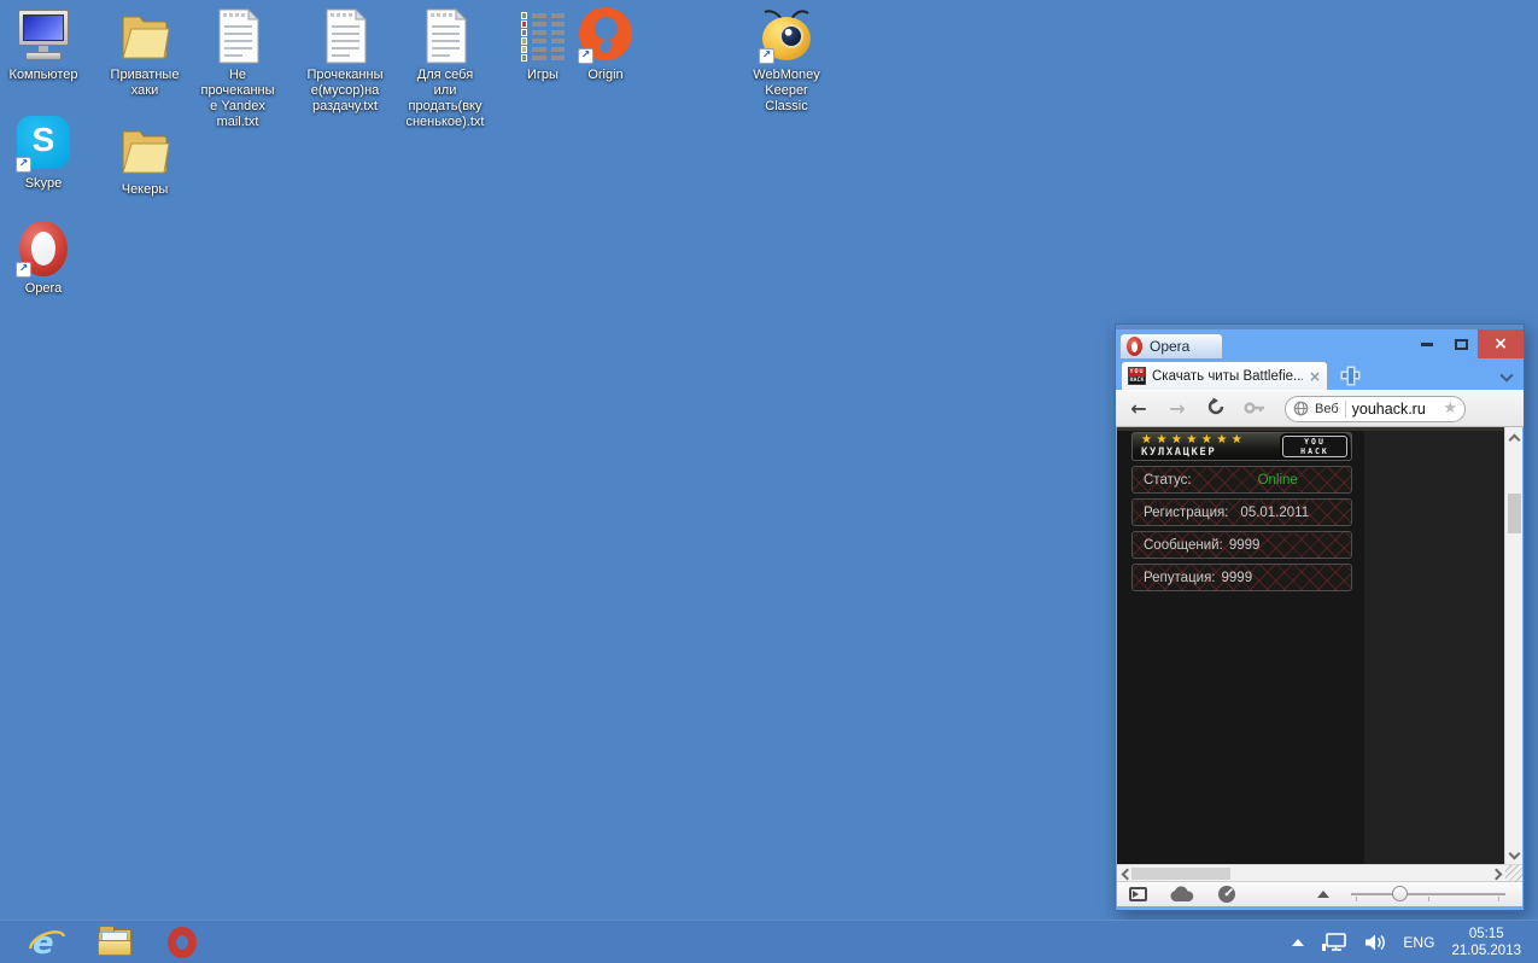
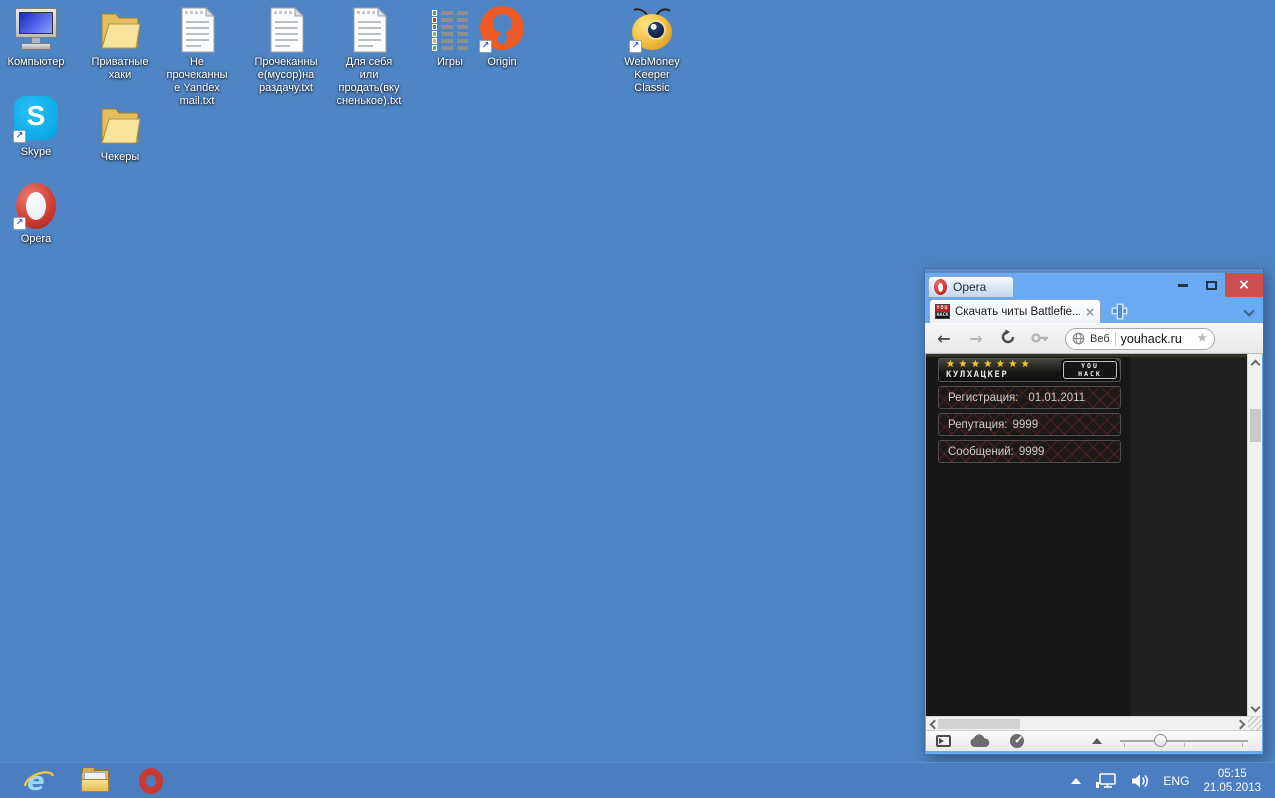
  Компьютер
  Приватные
  хаки
  Не
  прочеканны
  е Yandex
  mail.txt
  Прочеканны
  е(мусор)на
  раздачу.txt
  Для себя
  или
  продать(вку
  сненькое).txt
  Игры
  ↗
  Origin
  ↗
  WebMoney
  Keeper
  Classic
  S
  ↗
  Skype
  Чекеры
  ↗
  Opera
  Opera
  ×
  Скачать читы Battlefie..
  ×
  ←
  →
  Веб
  youhack.ru
  ★
  ★★★★★★★
  КУЛХАЦКЕР
  YOU
  HACK
- Статус:
- Online
  Регистрация:
- 05.01.2011
+ 01.01.2011
- Сообщений:
+ Репутация:
  9999
- Репутация:
+ Сообщений:
  9999
  e
  ENG
  05:15
  21.05.2013
